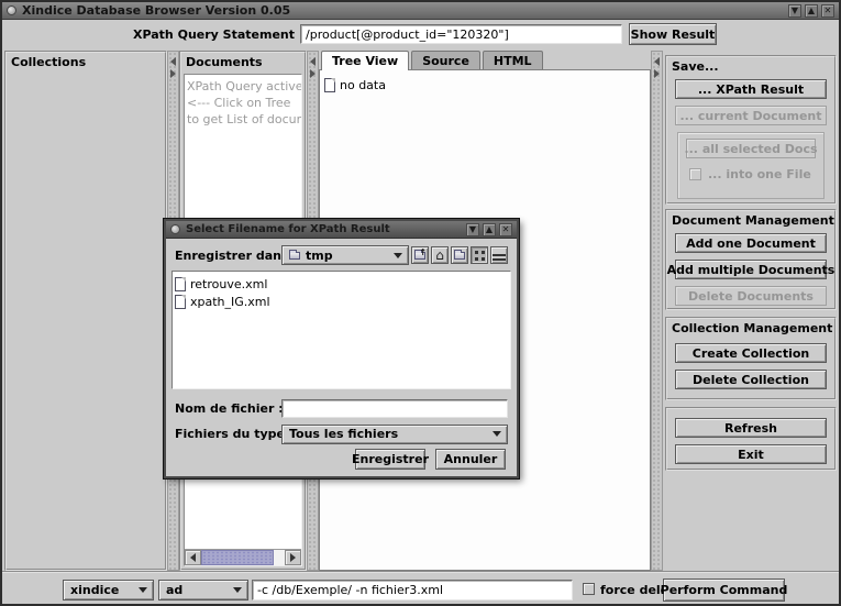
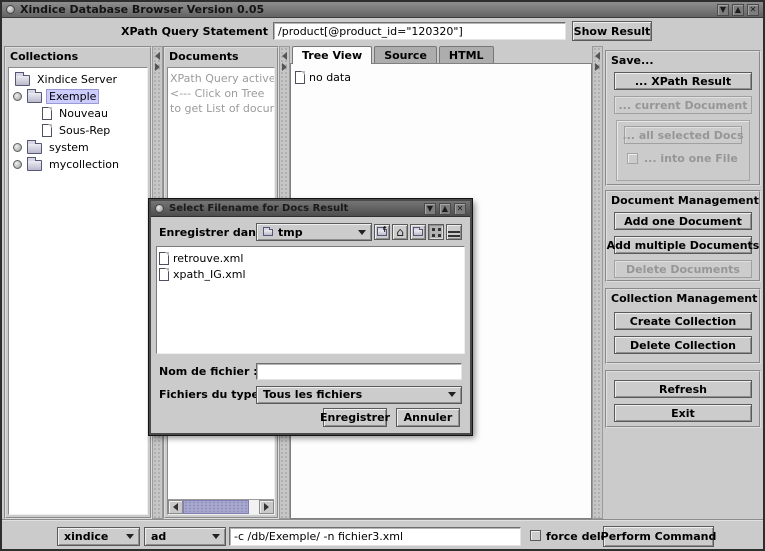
  Xindice Database Browser Version 0.05
  ▼
  ▲
  ✕
  XPath Query Statement
  /product[@product_id="120320"]
  Show Result
  Collections
+ Xindice Server
+ Exemple
+ Nouveau
+ Sous-Rep
+ system
+ mycollection
  Documents
  XPath Query active
  <--- Click on Tree
  to get List of docu
  Tree View
  Source
  HTML
  no data
  Save...
  ... XPath Result
  ... current Document
  ... all selected Docs
  ... into one File
  Document Management
  Add one Document
  Add multiple Documents
  Delete Documents
  Collection Management
  Create Collection
  Delete Collection
  Refresh
  Exit
  xindice
  ad
  -c /db/Exemple/ -n fichier3.xml
  force del
  Perform Command
- Select Filename for XPath Result
+ Select Filename for Docs Result
  ▼
  ▲
  ✕
  Enregistrer dan
  tmp
  ↑
  ⌂
  retrouve.xml
  xpath_IG.xml
  Nom de fichier
  Fichiers du typ
  Tous les fichiers
  Enregistrer
  Annuler
